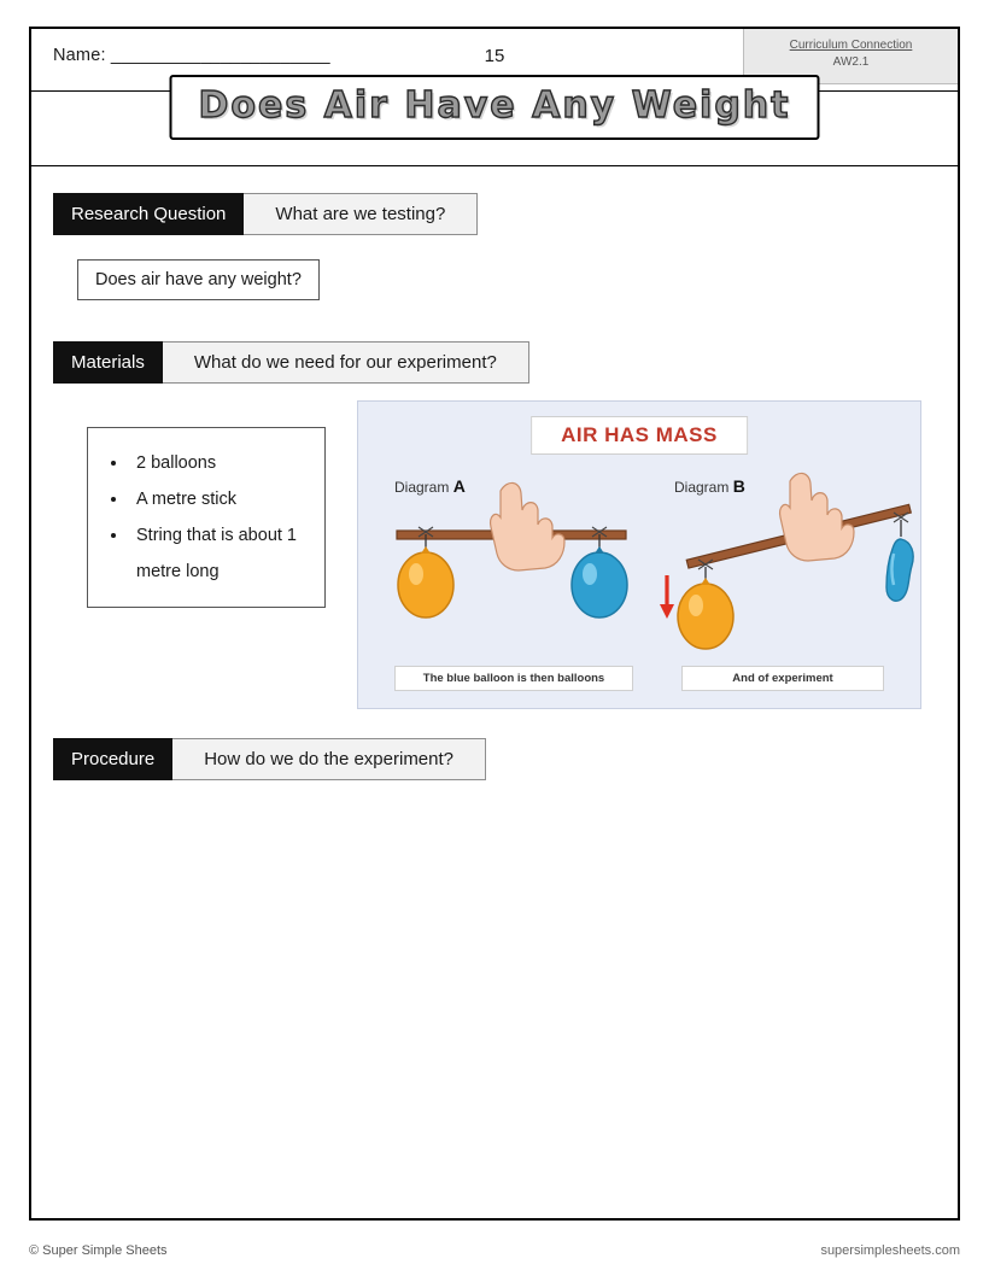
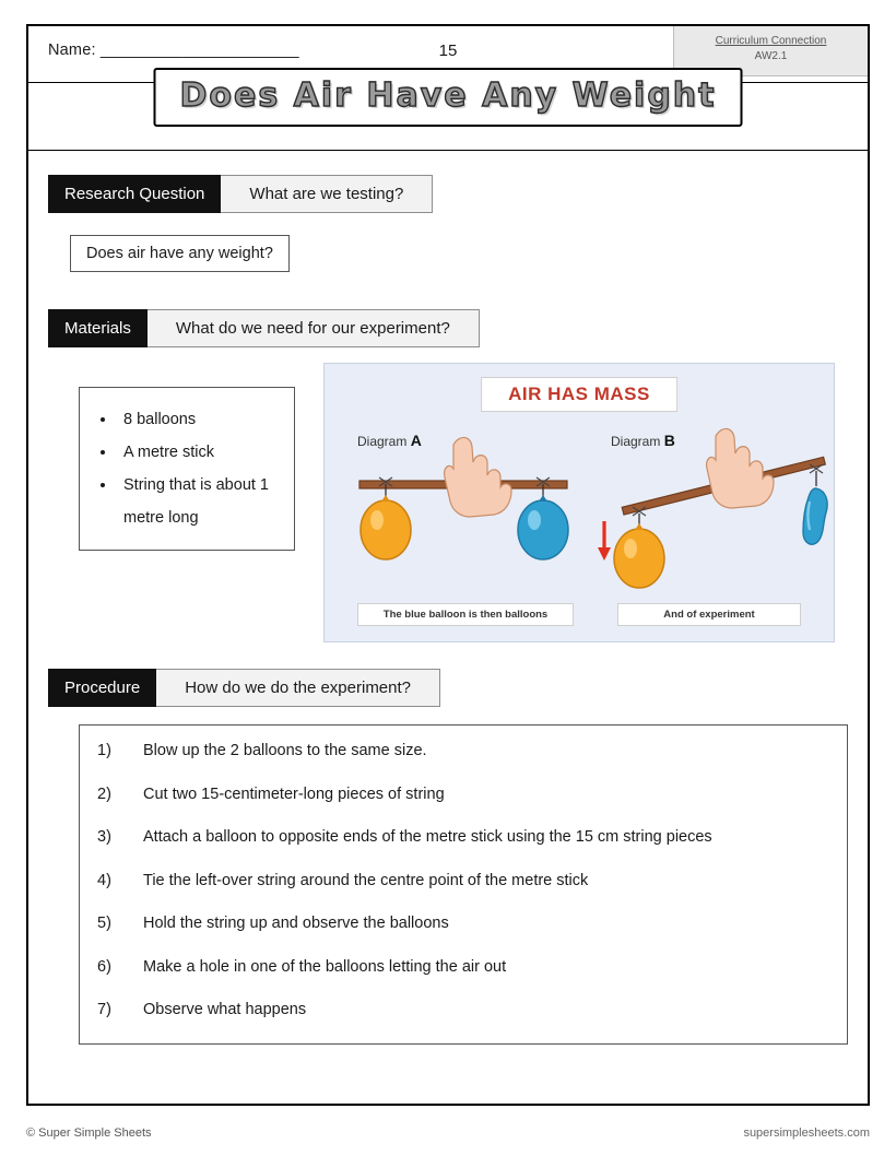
  Name: ______________________
  15
  Curriculum Connection
  AW2.1
  Does Air Have Any Weight
  Research Question
  What are we testing?
  Does air have any weight?
  Materials
  What do we need for our experiment?
- 2 balloons
+ 8 balloons
  A metre stick
  String that is about 1 metre long
  AIR HAS MASS
  Diagram A
  Diagram B
  The blue balloon is then balloons
  And of experiment
  Procedure
  How do we do the experiment?
+ 1)
+ Blow up the 2 balloons to the same size.
+ 2)
+ Cut two 15-centimeter-long pieces of string
+ 3)
+ Attach a balloon to opposite ends of the metre stick using the 15 cm string pieces
+ 4)
+ Tie the left-over string around the centre point of the metre stick
+ 5)
+ Hold the string up and observe the balloons
+ 6)
+ Make a hole in one of the balloons letting the air out
+ 7)
+ Observe what happens
  © Super Simple Sheets
  supersimplesheets.com
